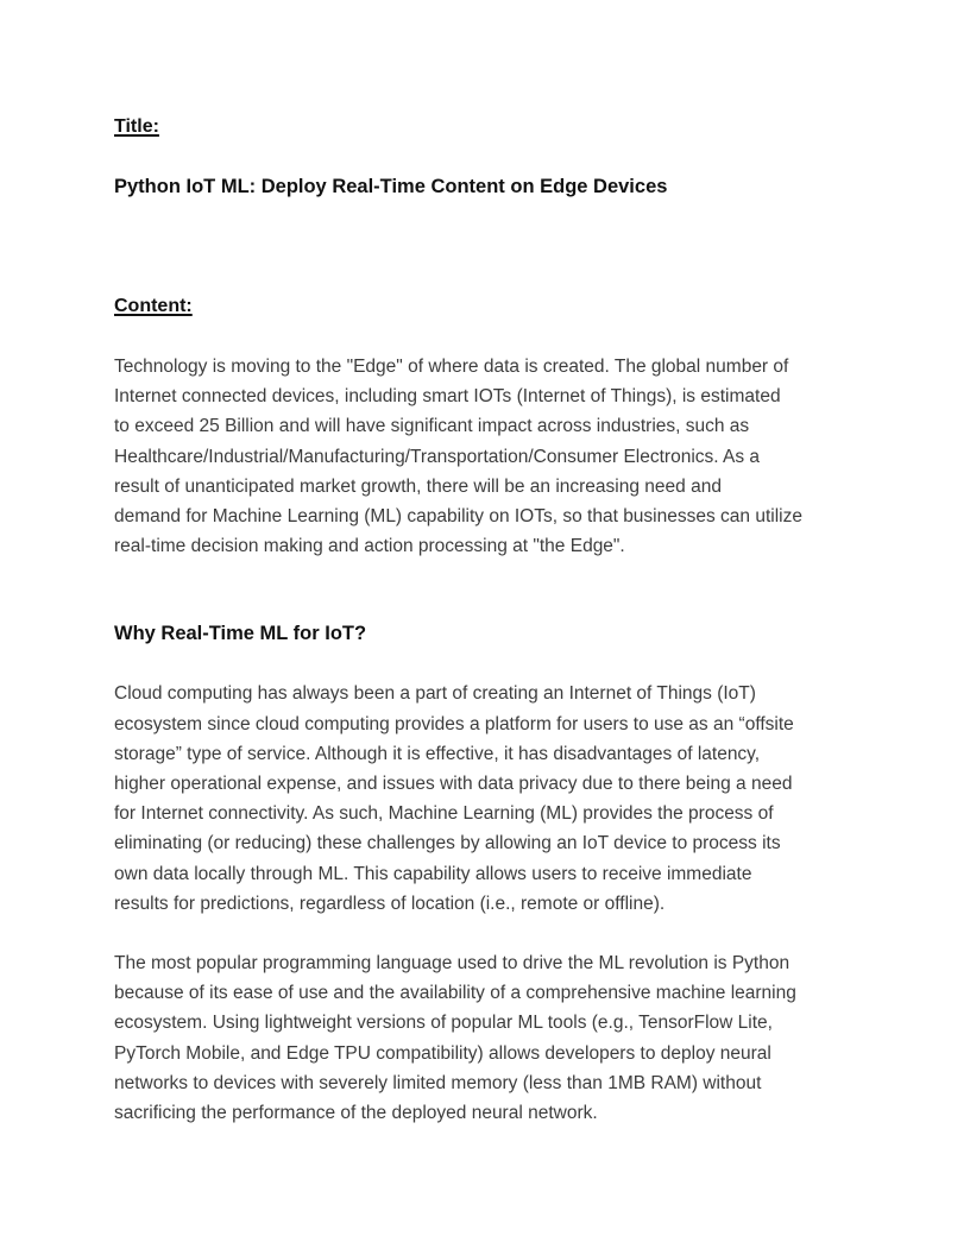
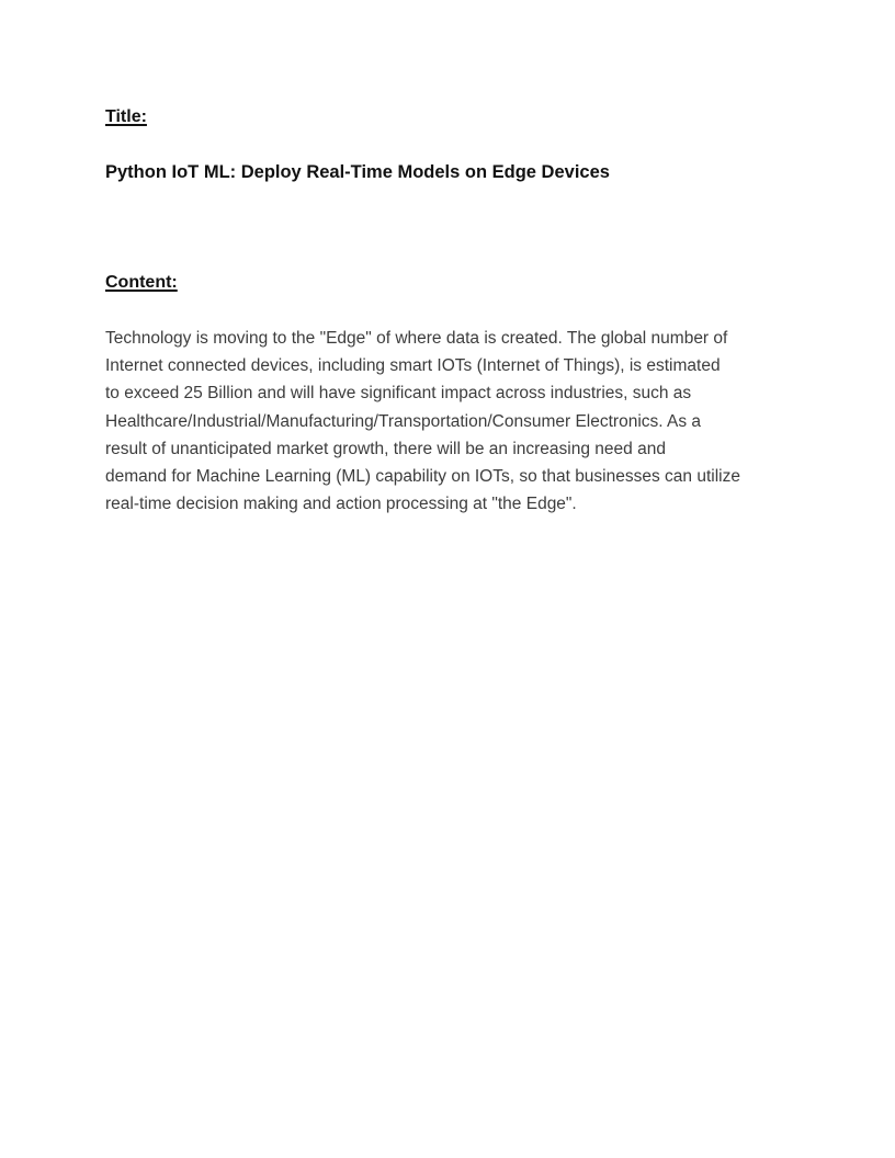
  Title:
- Python IoT ML: Deploy Real-Time Content on Edge Devices
+ Python IoT ML: Deploy Real-Time Models on Edge Devices
  Content:
  Technology is moving to the "Edge" of where data is created. The global number of
  Internet connected devices, including smart IOTs (Internet of Things), is estimated
  to exceed 25 Billion and will have significant impact across industries, such as
  Healthcare/Industrial/Manufacturing/Transportation/Consumer Electronics. As a
  result of unanticipated market growth, there will be an increasing need and
  demand for Machine Learning (ML) capability on IOTs, so that businesses can utilize
  real-time decision making and action processing at "the Edge".
- Why Real-Time ML for IoT?
- Cloud computing has always been a part of creating an Internet of Things (IoT)
- ecosystem since cloud computing provides a platform for users to use as an “offsite
- storage” type of service. Although it is effective, it has disadvantages of latency,
- higher operational expense, and issues with data privacy due to there being a need
- for Internet connectivity. As such, Machine Learning (ML) provides the process of
- eliminating (or reducing) these challenges by allowing an IoT device to process its
- own data locally through ML. This capability allows users to receive immediate
- results for predictions, regardless of location (i.e., remote or offline).
- The most popular programming language used to drive the ML revolution is Python
- because of its ease of use and the availability of a comprehensive machine learning
- ecosystem. Using lightweight versions of popular ML tools (e.g., TensorFlow Lite,
- PyTorch Mobile, and Edge TPU compatibility) allows developers to deploy neural
- networks to devices with severely limited memory (less than 1MB RAM) without
- sacrificing the performance of the deployed neural network.
